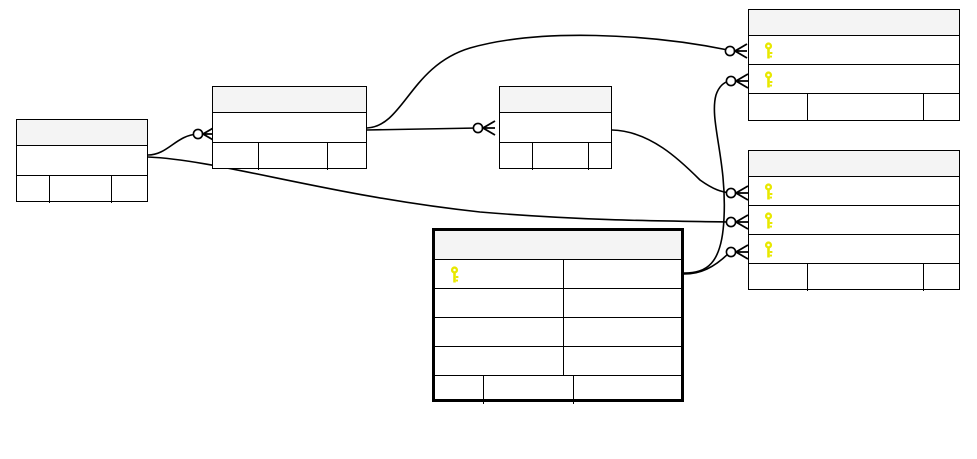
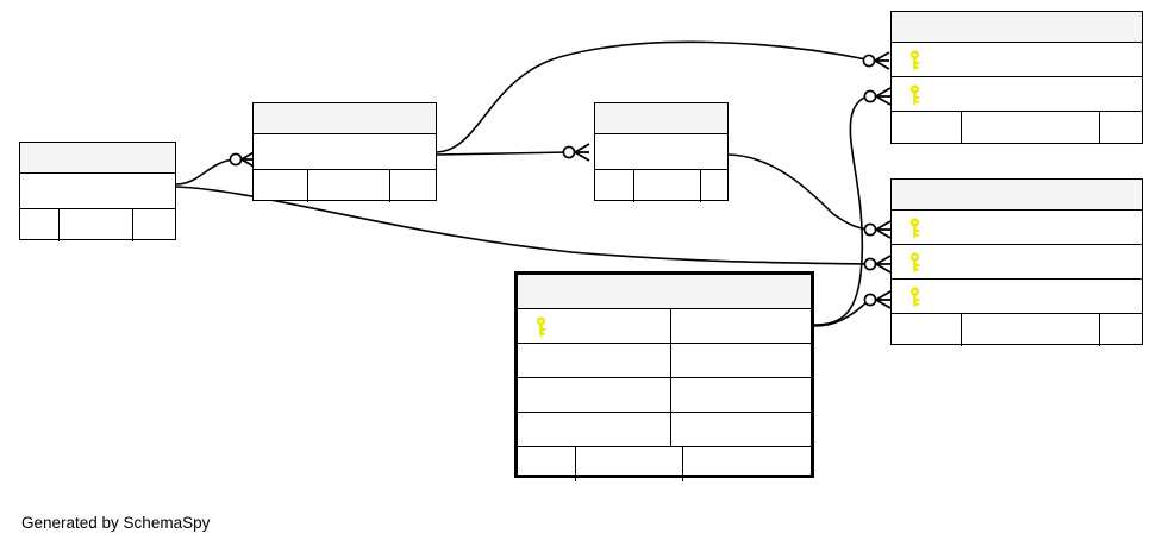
+ Generated by SchemaSpy
